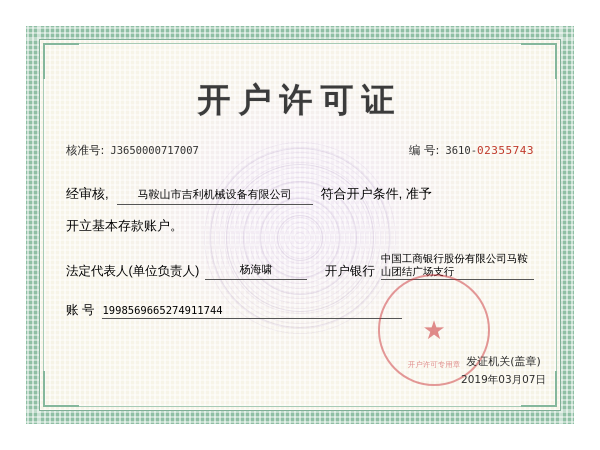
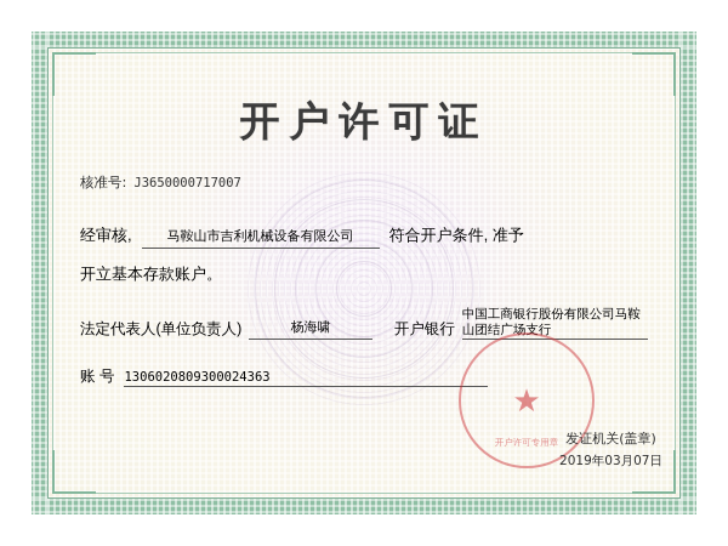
  开户许可证
  核准号:
  J3650000717007
- 编 号:
- 3610-
- 02355743
  经审核,
  马鞍山市吉利机械设备有限公司
  符合开户条件, 准予
  开立基本存款账户。
  法定代表人(单位负责人)
  杨海啸
  开户银行
  中国工商银行股份有限公司马鞍山团结广场支行
  账 号
- 1998569665274911744
+ 1306020809300024363
  ★
  开户许可专用章
  发证机关(盖章)
  2019年03月07日
